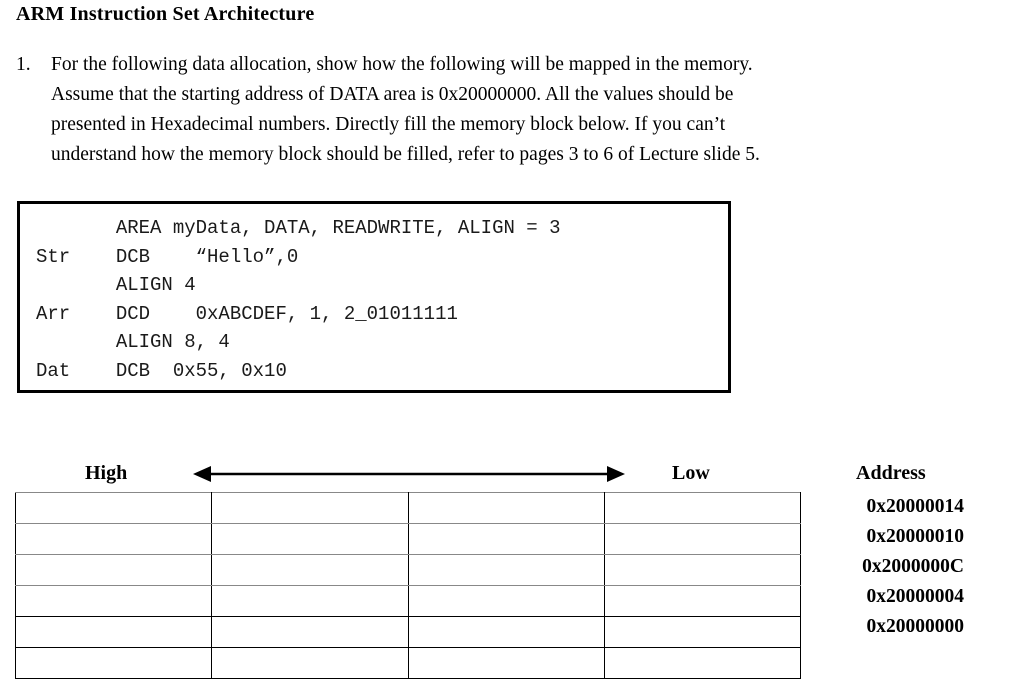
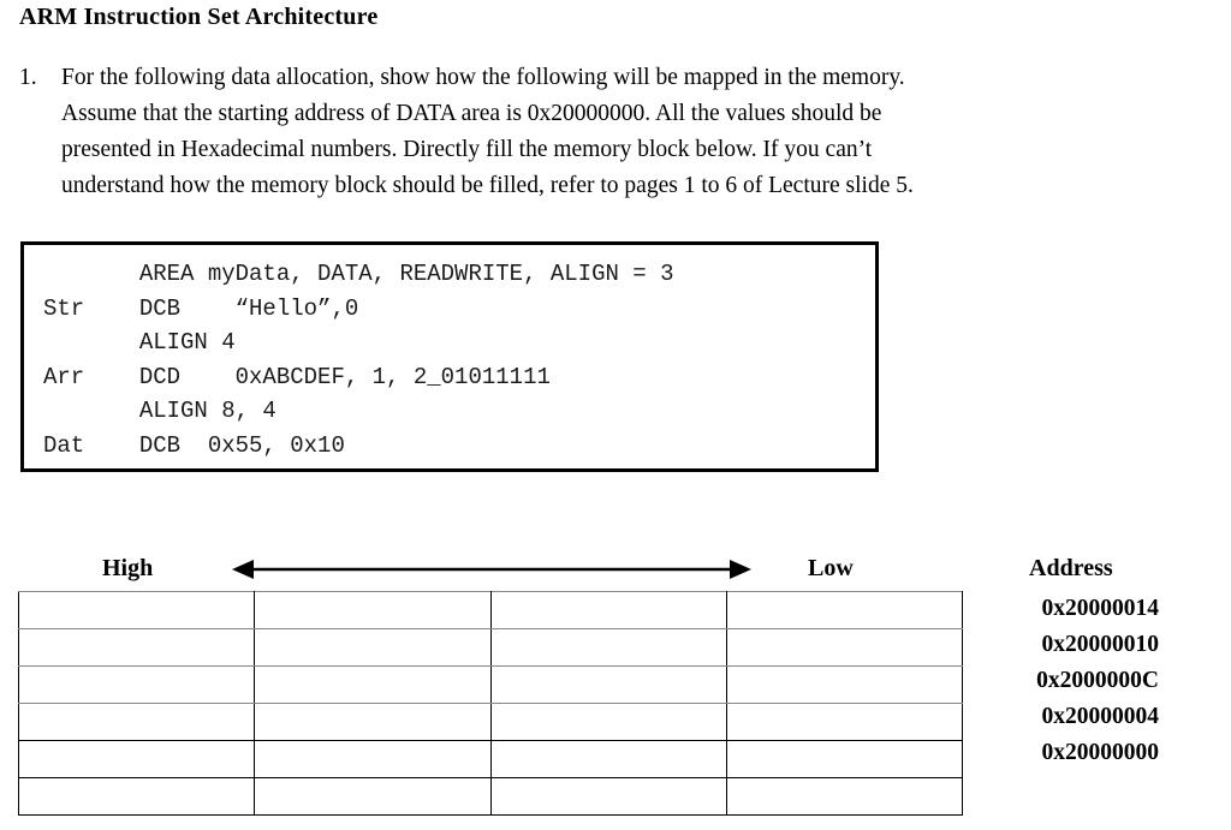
  ARM Instruction Set Architecture
  1.
  For the following data allocation, show how the following will be mapped in the memory.
  Assume that the starting address of DATA area is 0x20000000. All the values should be
  presented in Hexadecimal numbers. Directly fill the memory block below. If you can’t
- understand how the memory block should be filled, refer to pages 3 to 6 of Lecture slide 5.
+ understand how the memory block should be filled, refer to pages 1 to 6 of Lecture slide 5.
  AREA myData, DATA, READWRITE, ALIGN = 3
  Str DCB “Hello”,0
  ALIGN 4
  Arr DCD 0xABCDEF, 1, 2_01011111
  ALIGN 8, 4
  Dat DCB 0x55, 0x10
  High
  Low
  Address
  0x20000014
  0x20000010
  0x2000000C
  0x20000004
  0x20000000
